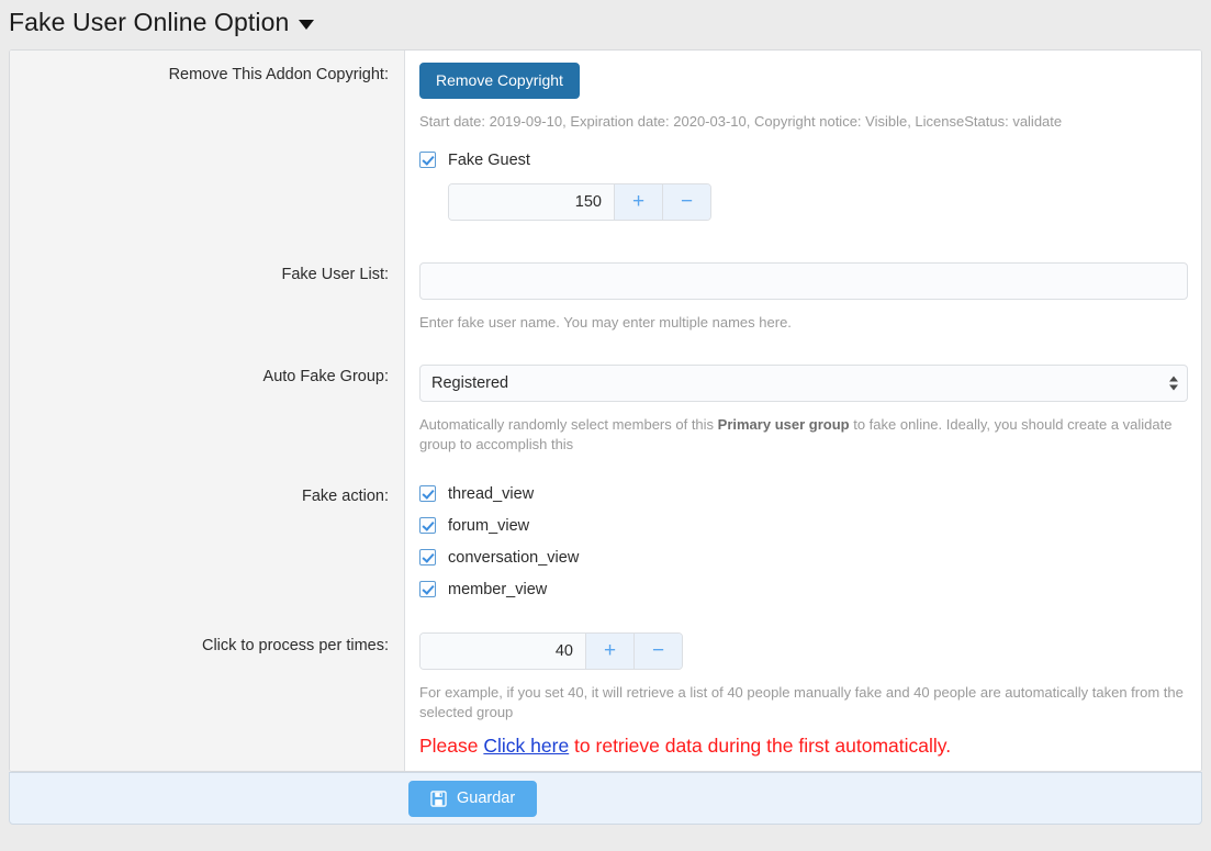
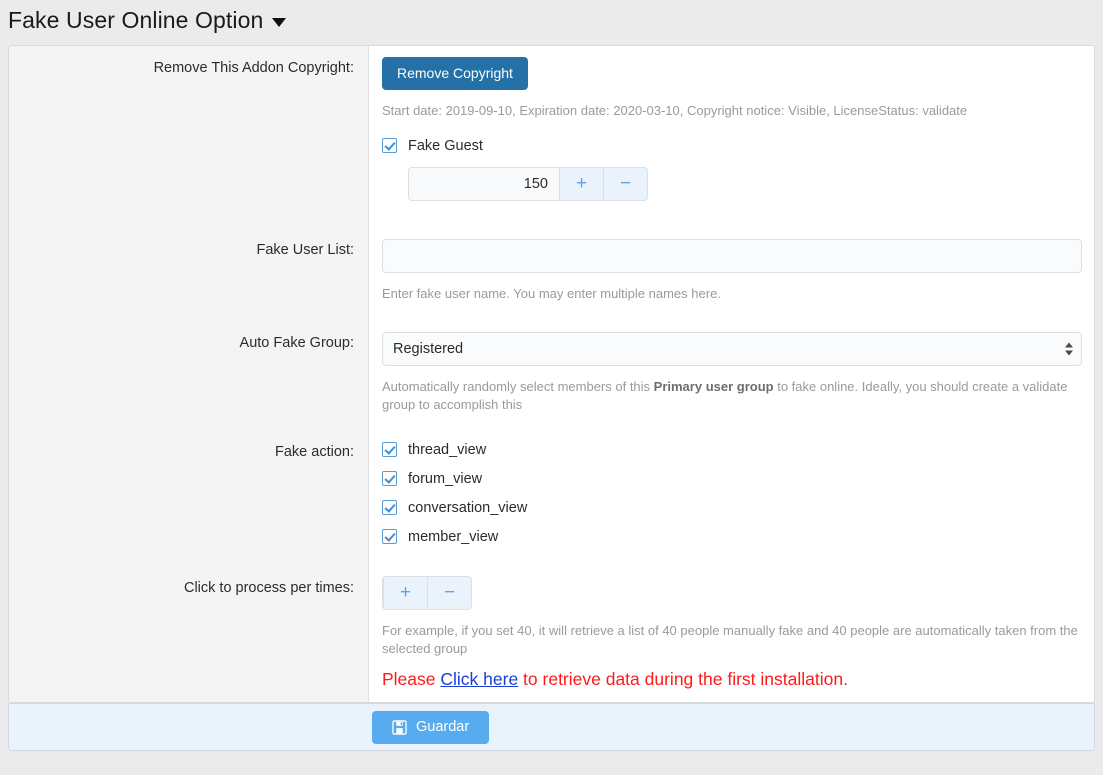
  Fake User Online Option
  Remove This Addon Copyright:
  Remove Copyright
  Start date: 2019-09-10, Expiration date: 2020-03-10, Copyright notice: Visible, LicenseStatus: validate
  Fake Guest
  150
  +
  −
  Fake User List:
  Enter fake user name. You may enter multiple names here.
  Auto Fake Group:
  Registered
  Automatically randomly select members of this Primary user group to fake online. Ideally, you should create a validate group to accomplish this
  Fake action:
  thread_view
  forum_view
  conversation_view
  member_view
  Click to process per times:
- 40
  +
  −
  For example, if you set 40, it will retrieve a list of 40 people manually fake and 40 people are automatically taken from the selected group
- Please Click here to retrieve data during the first automatically.
+ Please Click here to retrieve data during the first installation.
  Guardar
